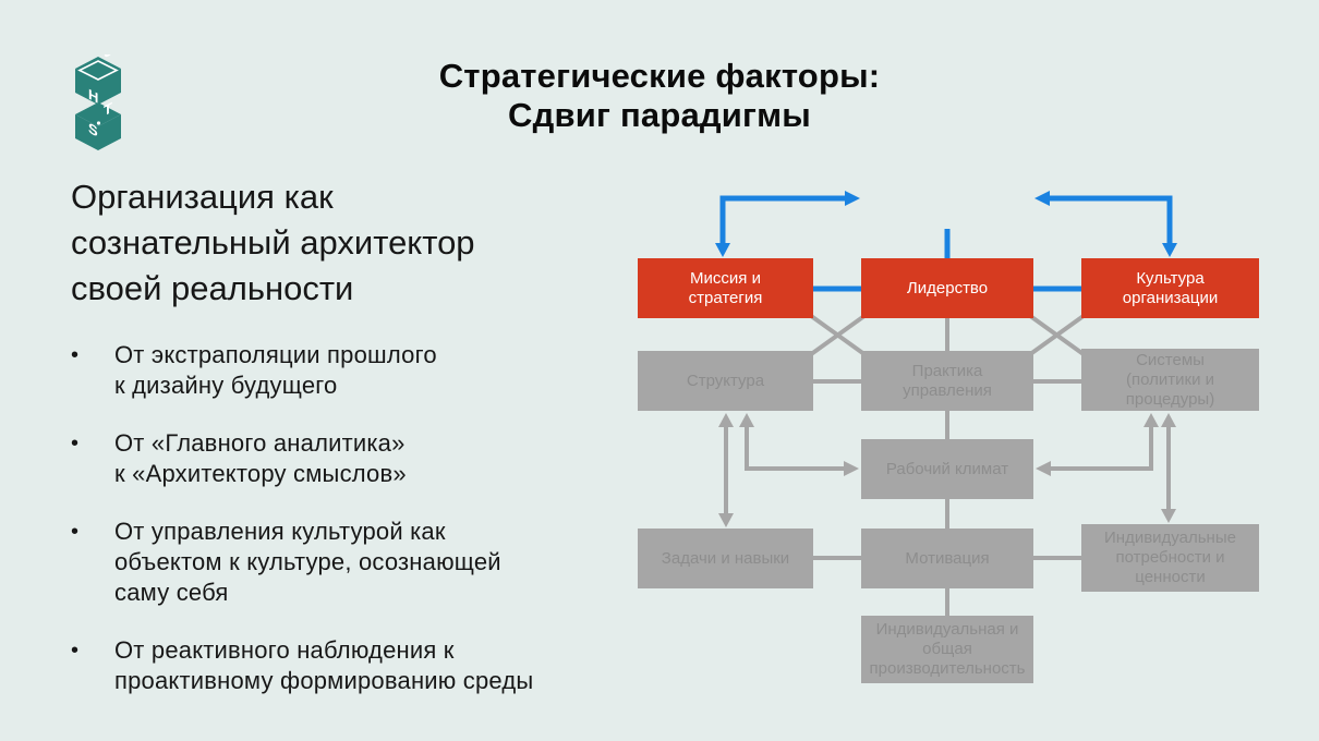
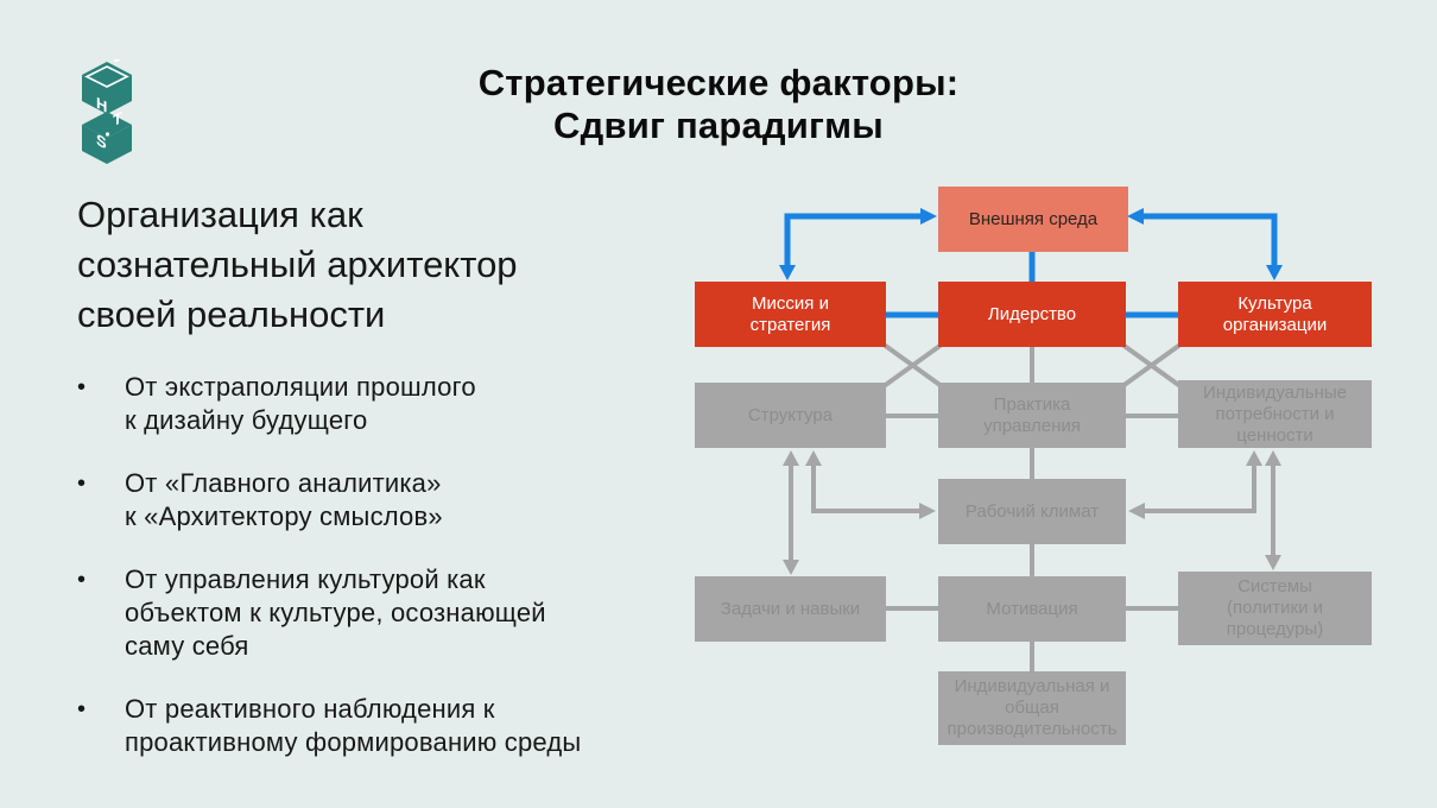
  Стратегические факторы:
  Сдвиг парадигмы
  Организация как
  сознательный архитектор
  своей реальности
  •
  От экстраполяции прошлого
  к дизайну будущего
  •
  От «Главного аналитика»
  к «Архитектору смыслов»
  •
  От управления культурой как
  объектом к культуре, осознающей
  саму себя
  •
  От реактивного наблюдения к
  проактивному формированию среды
+ Внешняя среда
  Миссия и стратегия
  Лидерство
  Культура организации
  Структура
  Практика управления
- Системы (политики и процедуры)
+ Индивидуальные потребности и ценности
  Рабочий климат
  Задачи и навыки
  Мотивация
- Индивидуальные потребности и ценности
+ Системы (политики и процедуры)
  Индивидуальная и общая производительность
